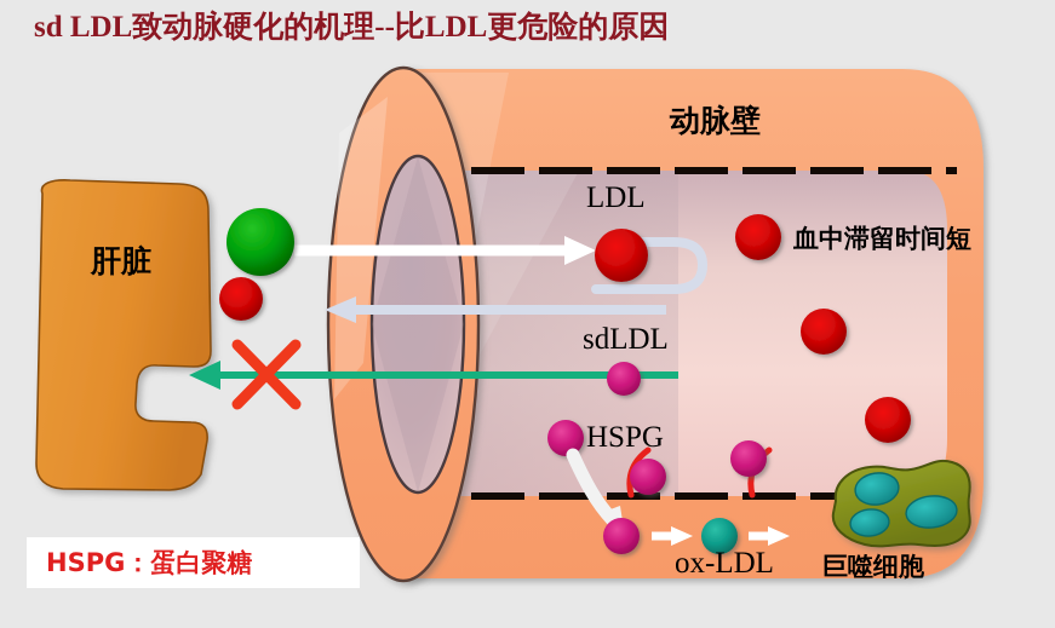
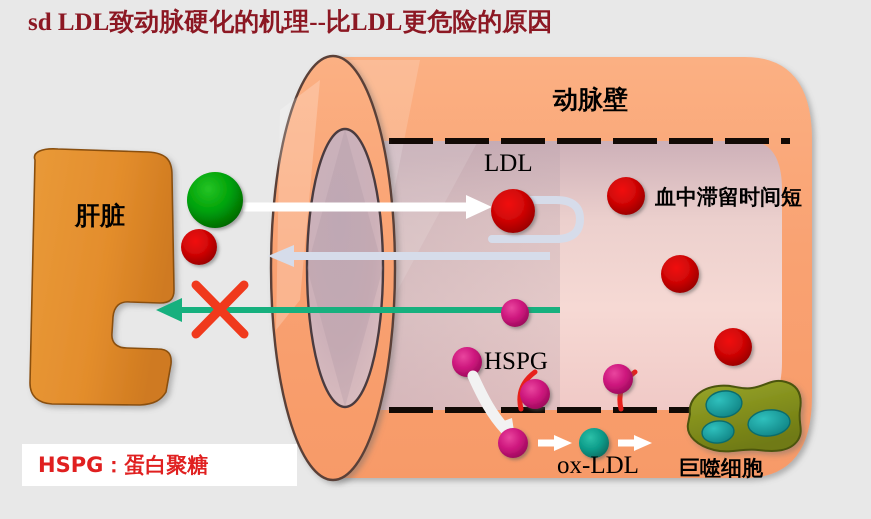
  sd LDL致动脉硬化的机理--比LDL更危险的原因
  动脉壁
  LDL
  血中滞留时间短
- sdLDL
  HSPG
  ox-LDL
  巨噬细胞
  肝脏
  HSPG：蛋白聚糖
